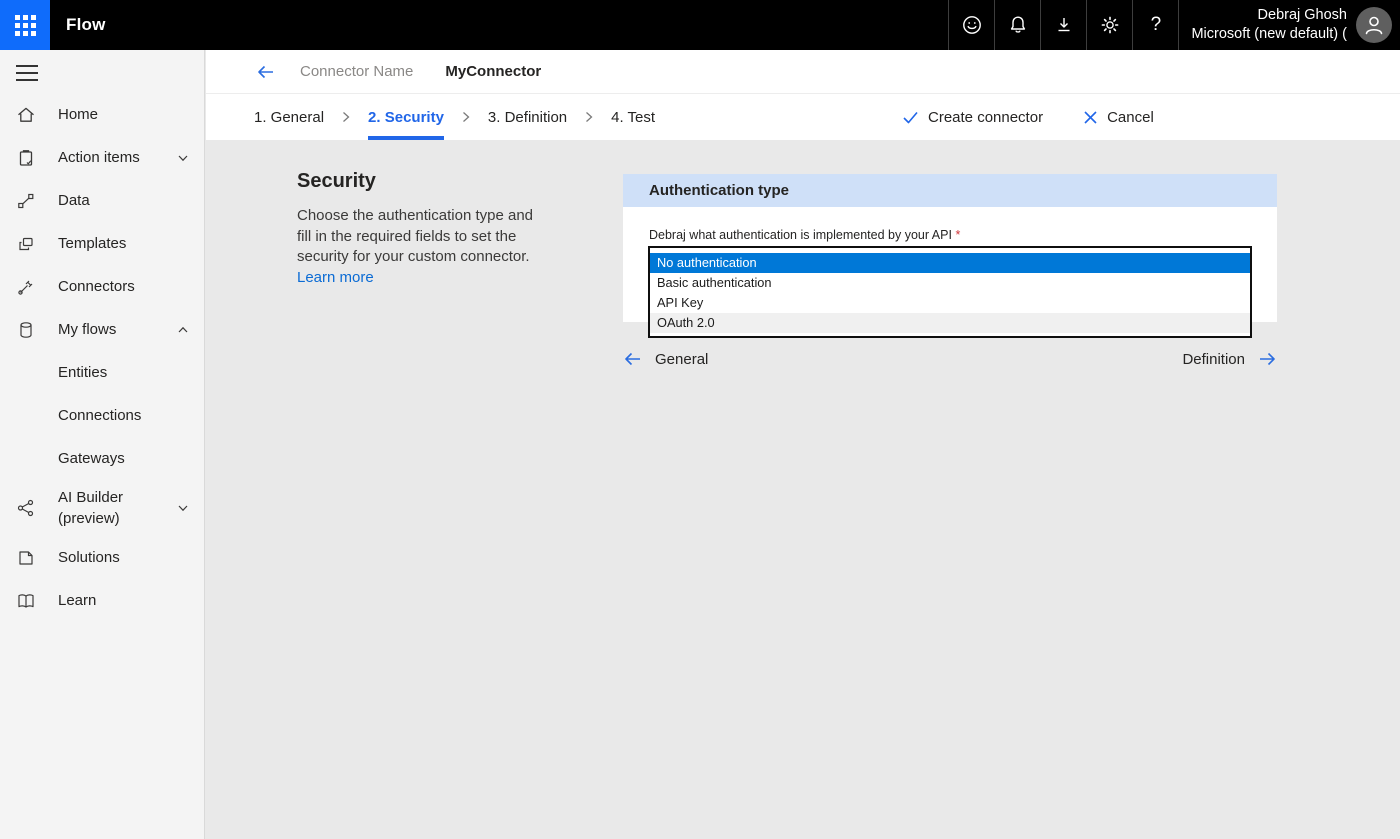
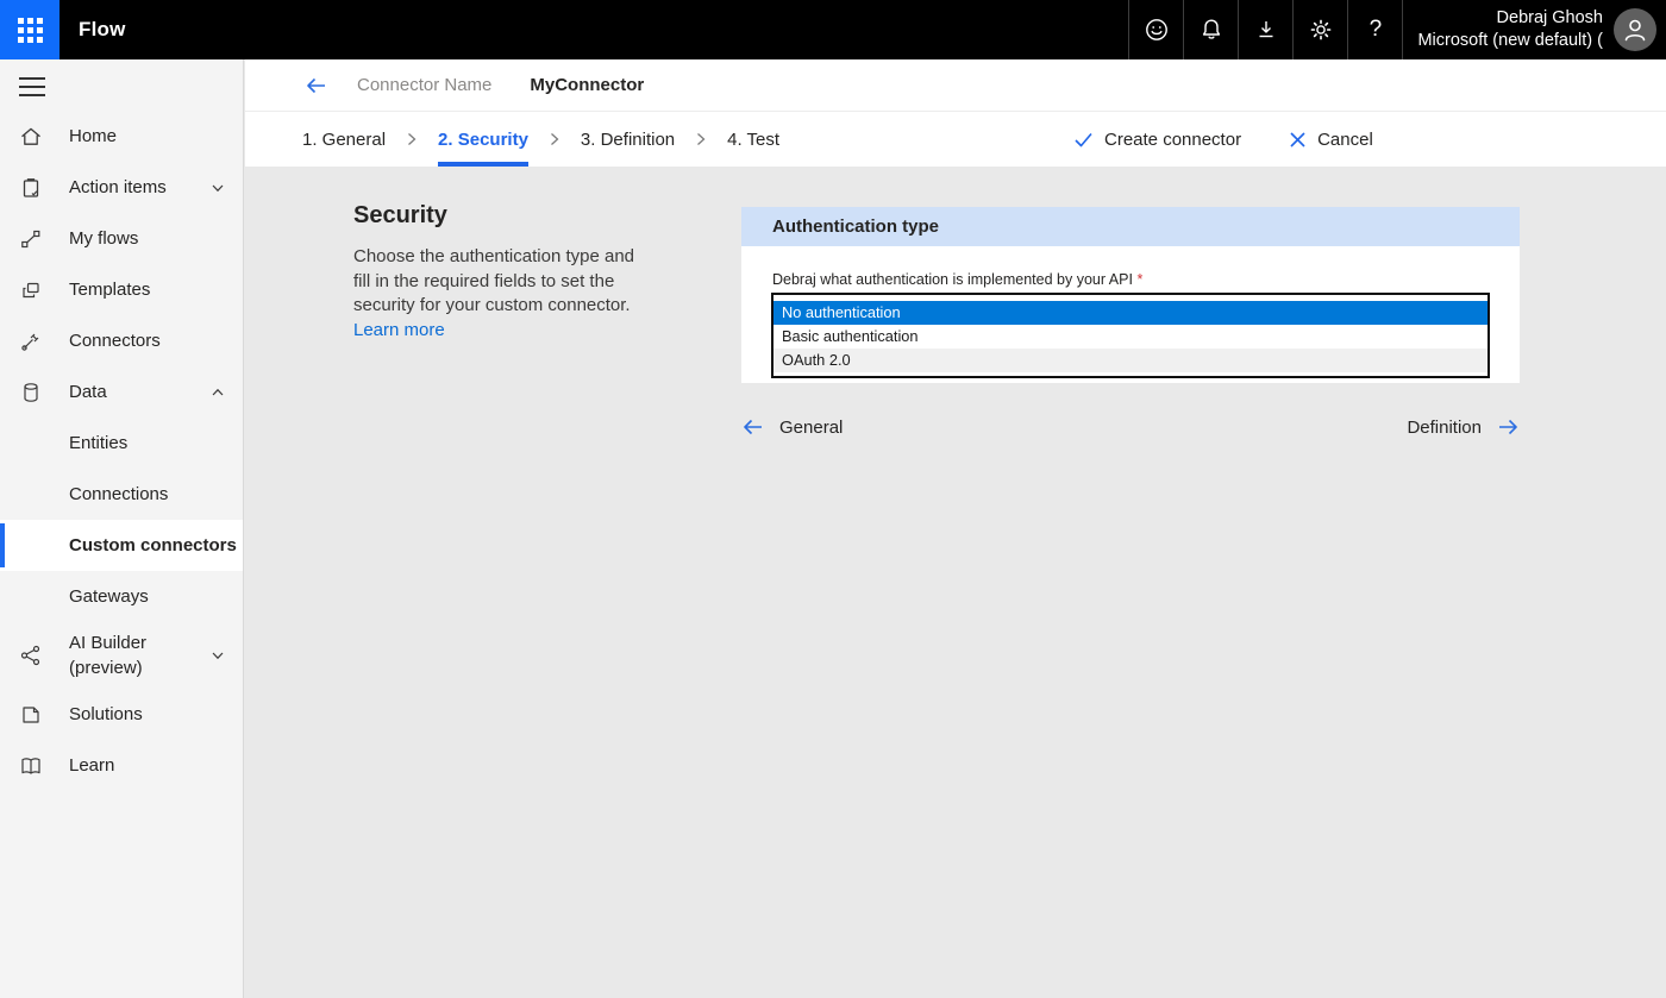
  Flow
  ?
  Debraj Ghosh
  Microsoft (new default) (
  Home
  Action items
- Data
+ My flows
  Templates
  Connectors
- My flows
+ Data
  Entities
  Connections
+ Custom connectors
  Gateways
  AI Builder (preview)
  Solutions
  Learn
  Connector Name
  MyConnector
  1. General
  2. Security
  3. Definition
  4. Test
  Create connector
  Cancel
  Security
  Choose the authentication type and fill in the required fields to set the security for your custom connector. Learn more
  Authentication type
  Debraj what authentication is implemented by your API *
  No authentication
  Basic authentication
- API Key
  OAuth 2.0
  General
  Definition
